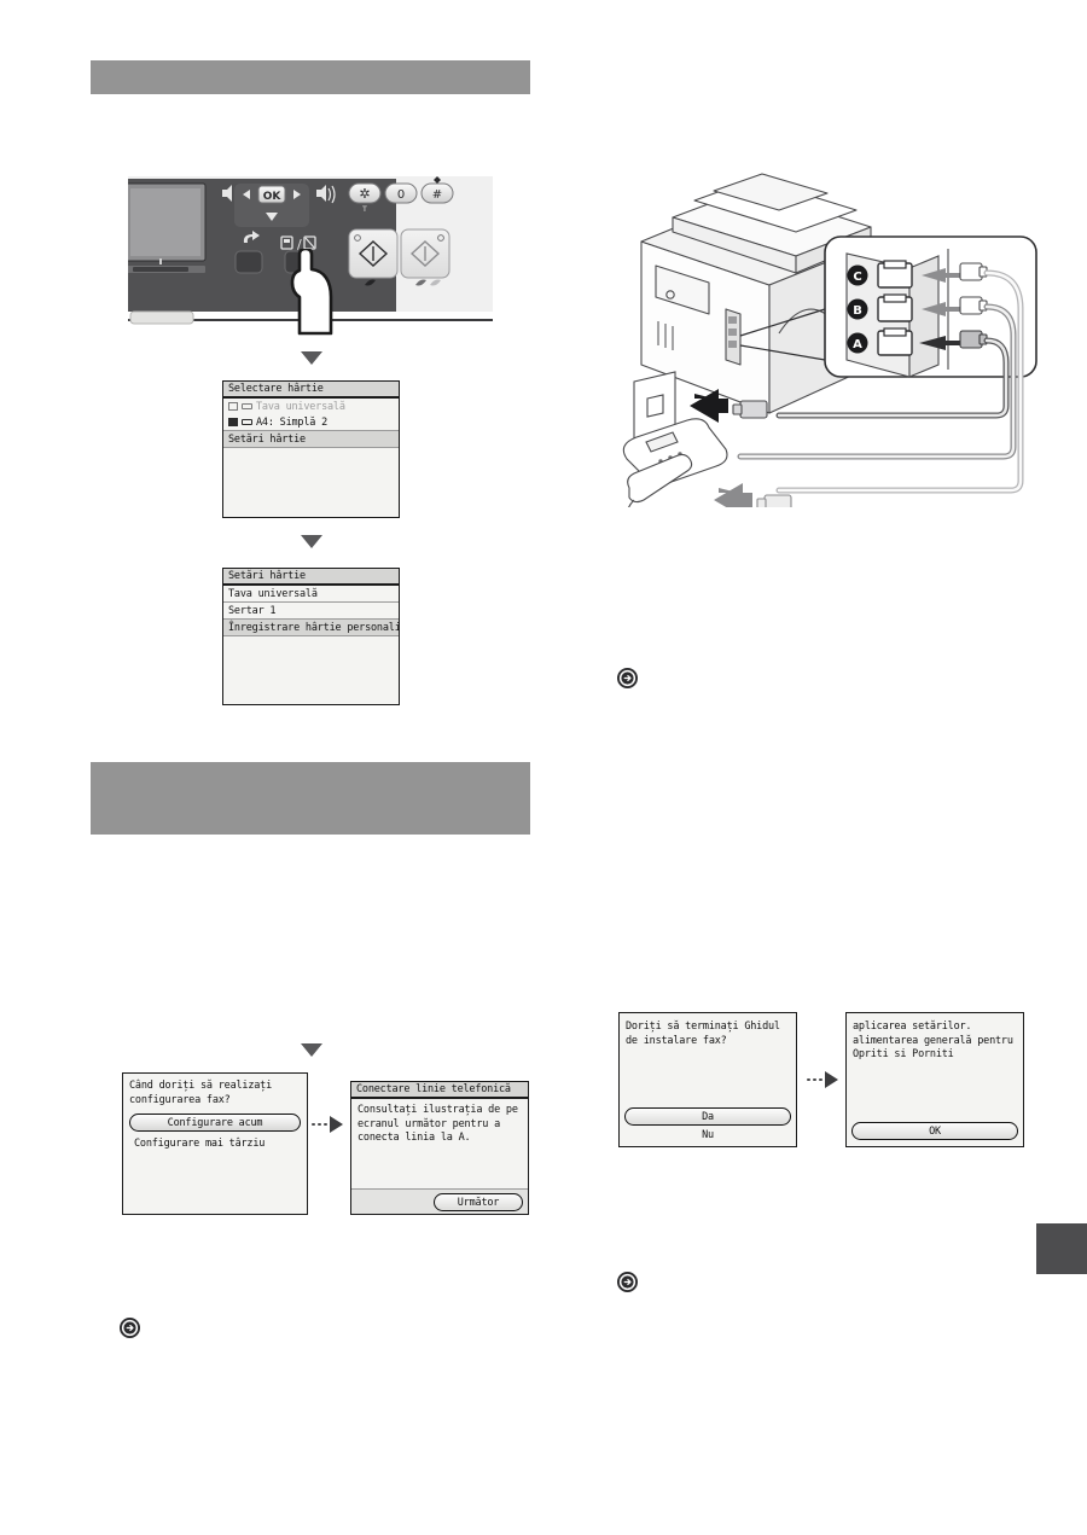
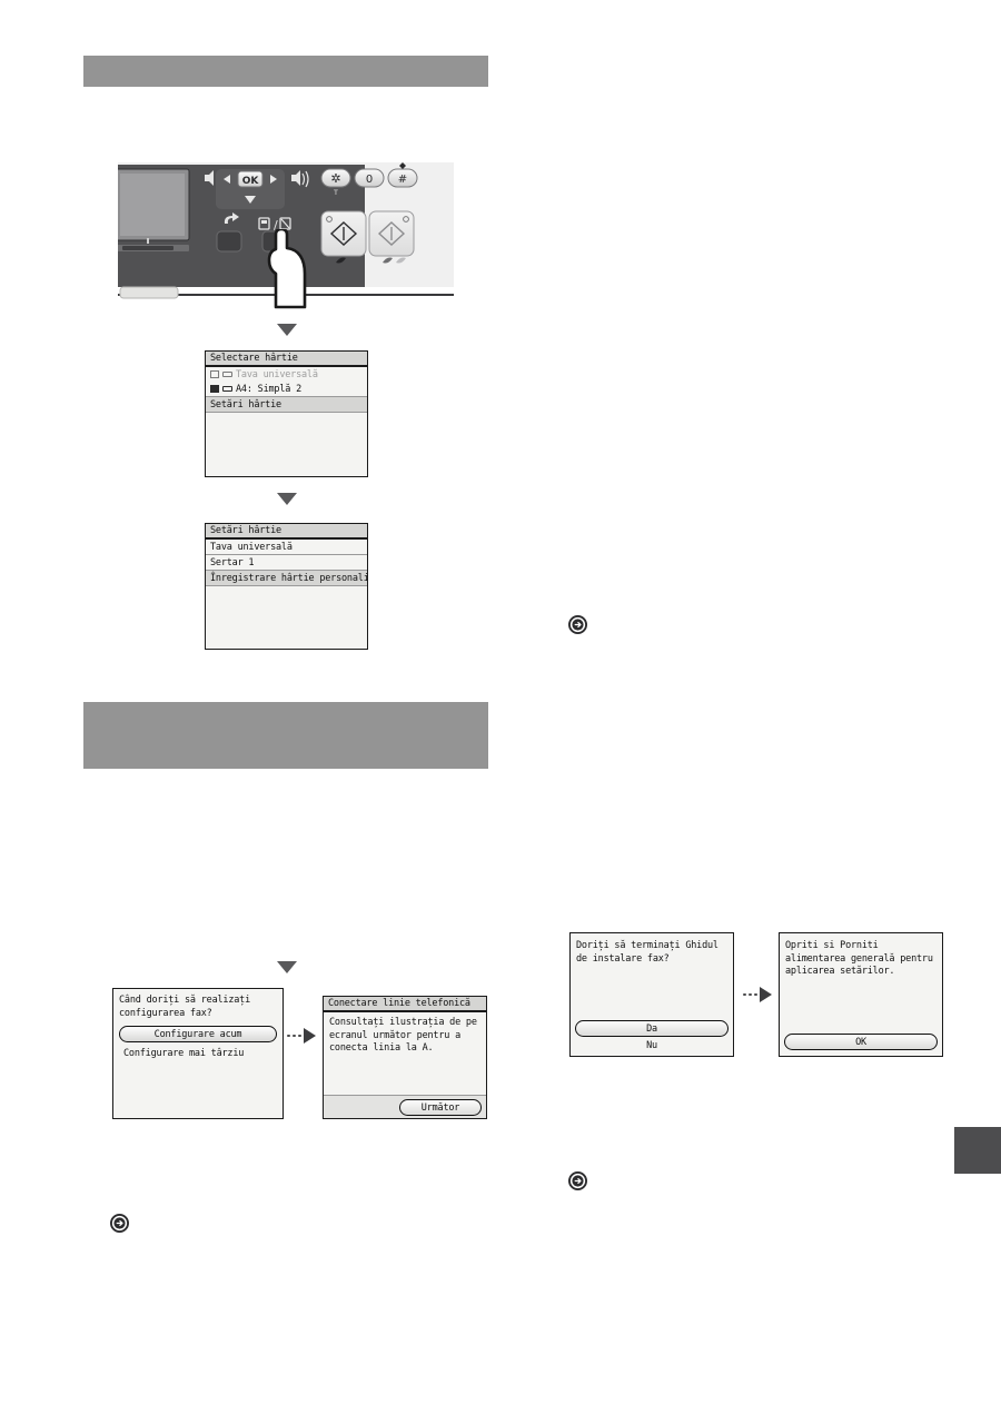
  OK
  /
  ✲
  0
  #
  Selectare hârtie
  Tava universală
  A4: Simplă 2
  Setări hârtie
  Setări hârtie
  Tava universală
  Sertar 1
  Înregistrare hârtie personali
  Când doriți să realizați
  configurarea fax?
  Configurare acum
  Configurare mai târziu
  Conectare linie telefonică
  Consultați ilustrația de pe
  ecranul următor pentru a
  conecta linia la A.
  Următor
- C
- B
- A
  Doriți să terminați Ghidul
  de instalare fax?
  Da
  Nu
- aplicarea setărilor.
+ Opriti si Porniti
  alimentarea generală pentru
- Opriti si Porniti
+ aplicarea setărilor.
  OK
